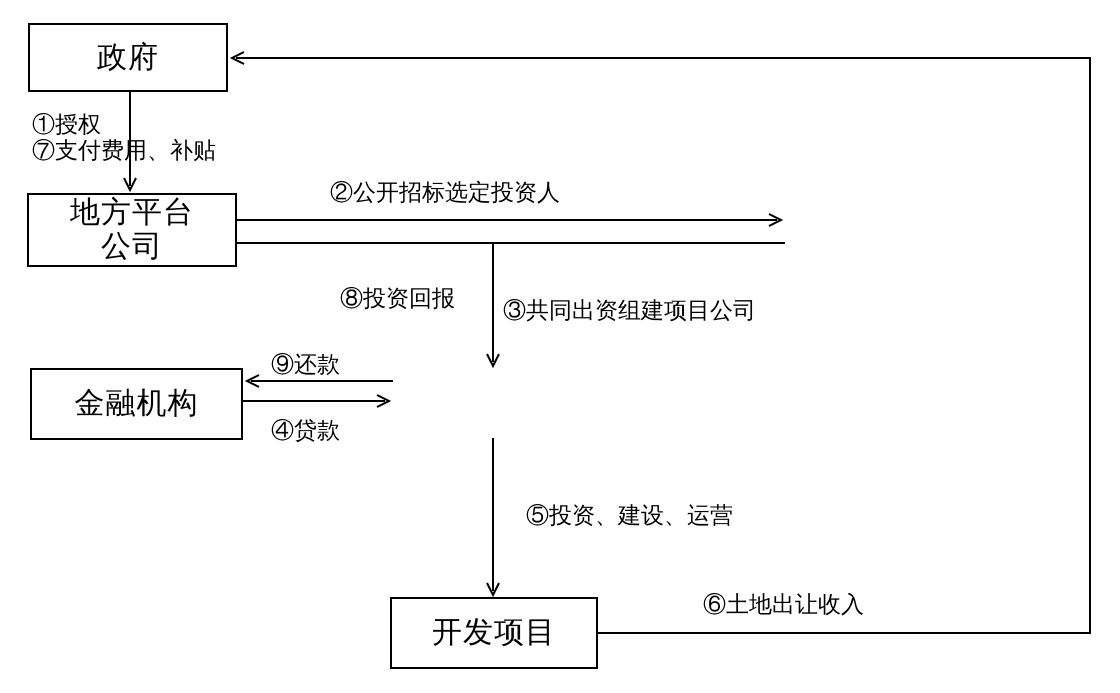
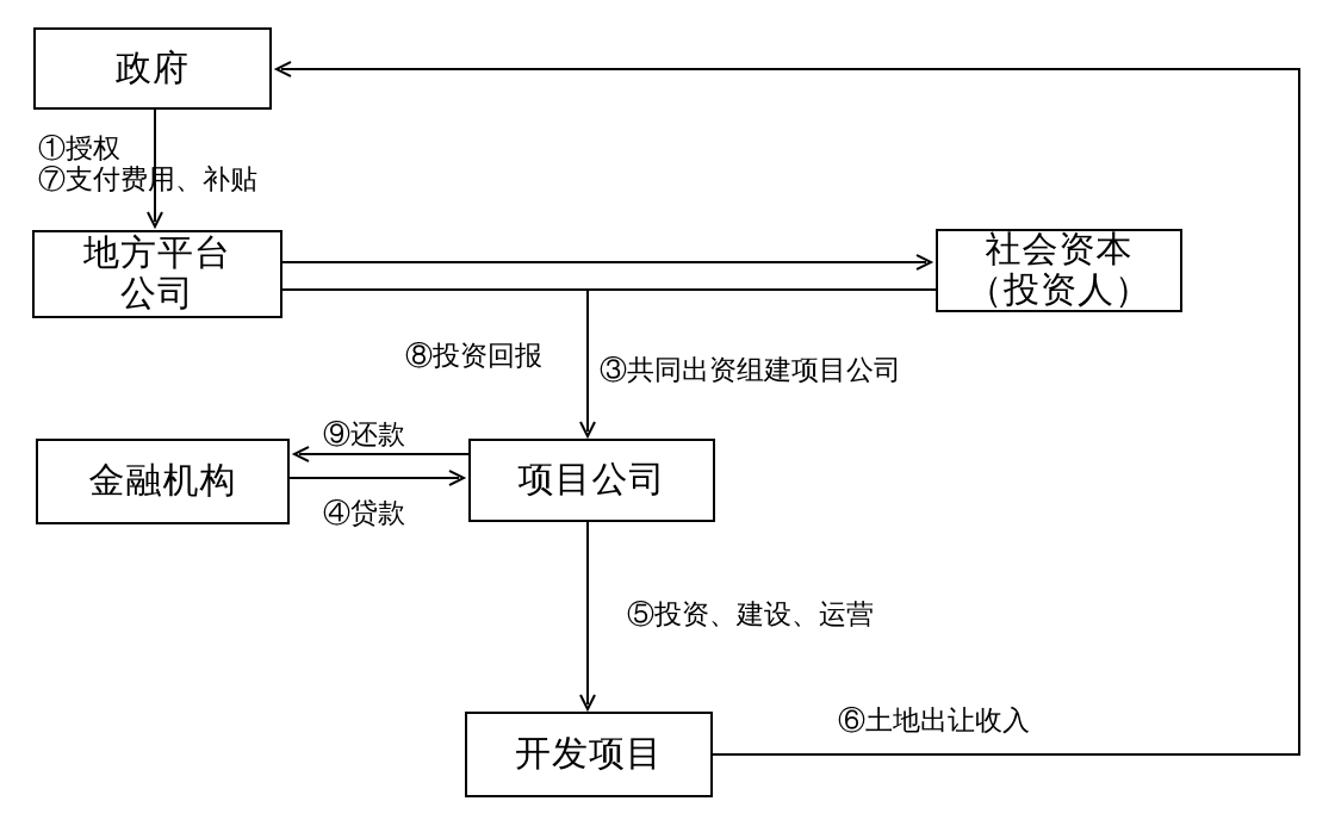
  政府
  地方平台
  公司
+ 社会资本
+ （投资人）
  金融机构
+ 项目公司
  开发项目
  ①授权
  ⑦支付费用、补贴
- ②公开招标选定投资人
  ⑧投资回报
  ③共同出资组建项目公司
  ⑨还款
  ④贷款
  ⑤投资、建设、运营
  ⑥土地出让收入
